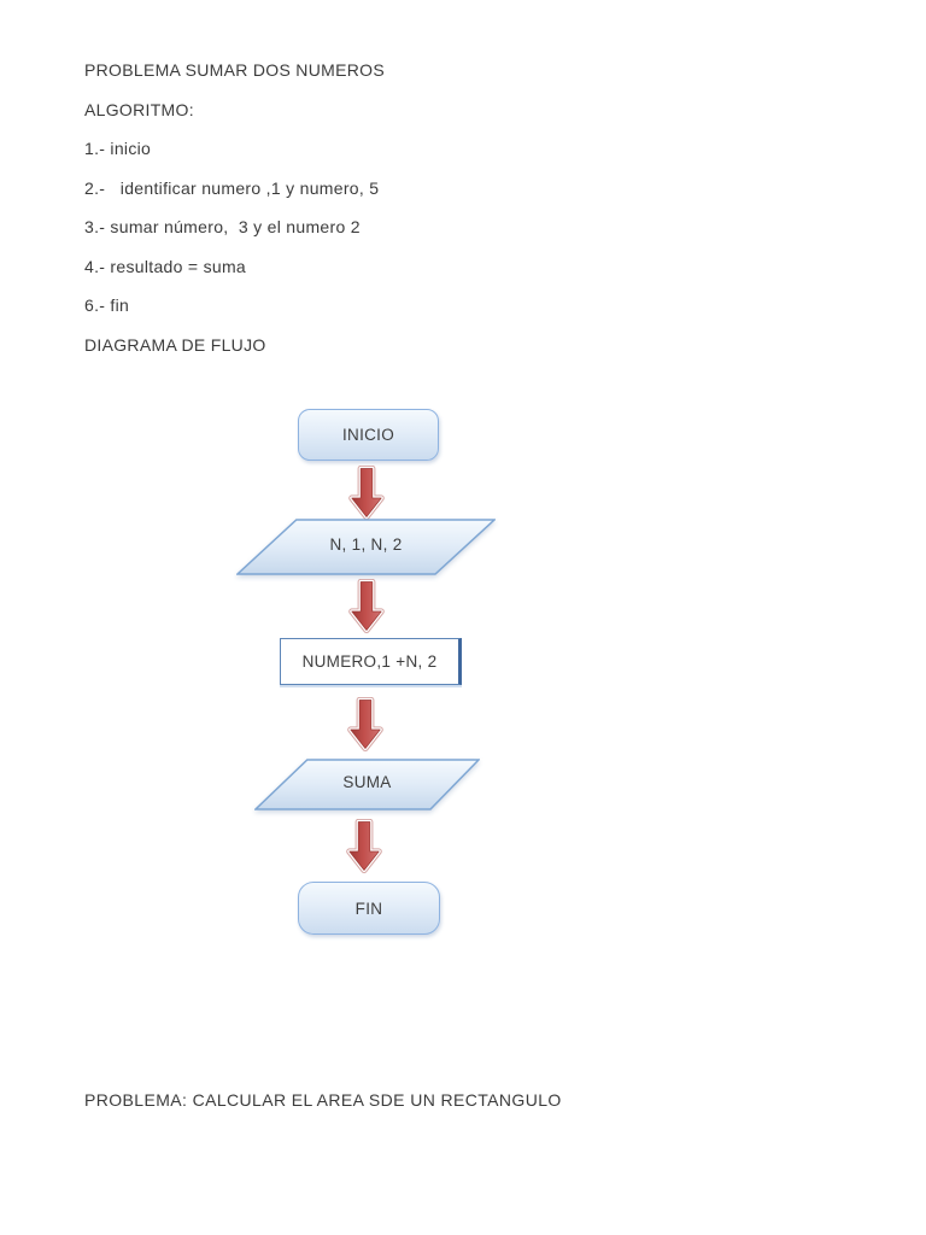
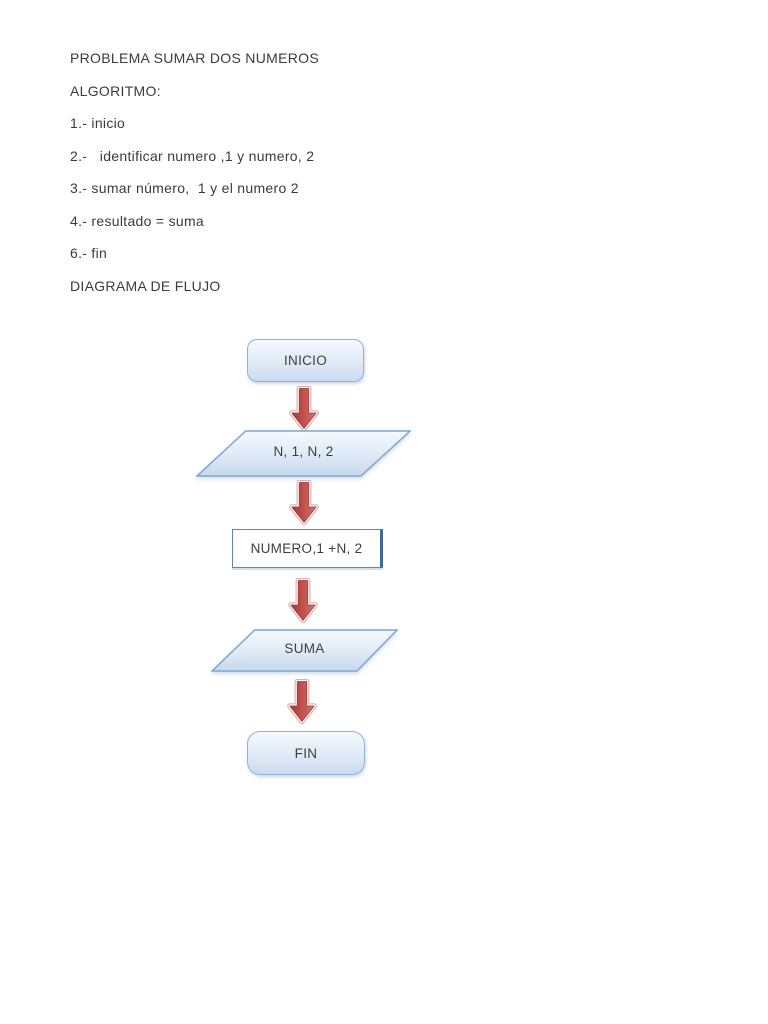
  PROBLEMA SUMAR DOS NUMEROS
  ALGORITMO:
  1.- inicio
- 2.- identificar numero ,1 y numero, 5
+ 2.- identificar numero ,1 y numero, 2
- 3.- sumar número, 3 y el numero 2
+ 3.- sumar número, 1 y el numero 2
  4.- resultado = suma
  6.- fin
  DIAGRAMA DE FLUJO
  INICIO
  N, 1, N, 2
  NUMERO,1 +N, 2
  SUMA
  FIN
- PROBLEMA: CALCULAR EL AREA SDE UN RECTANGULO
